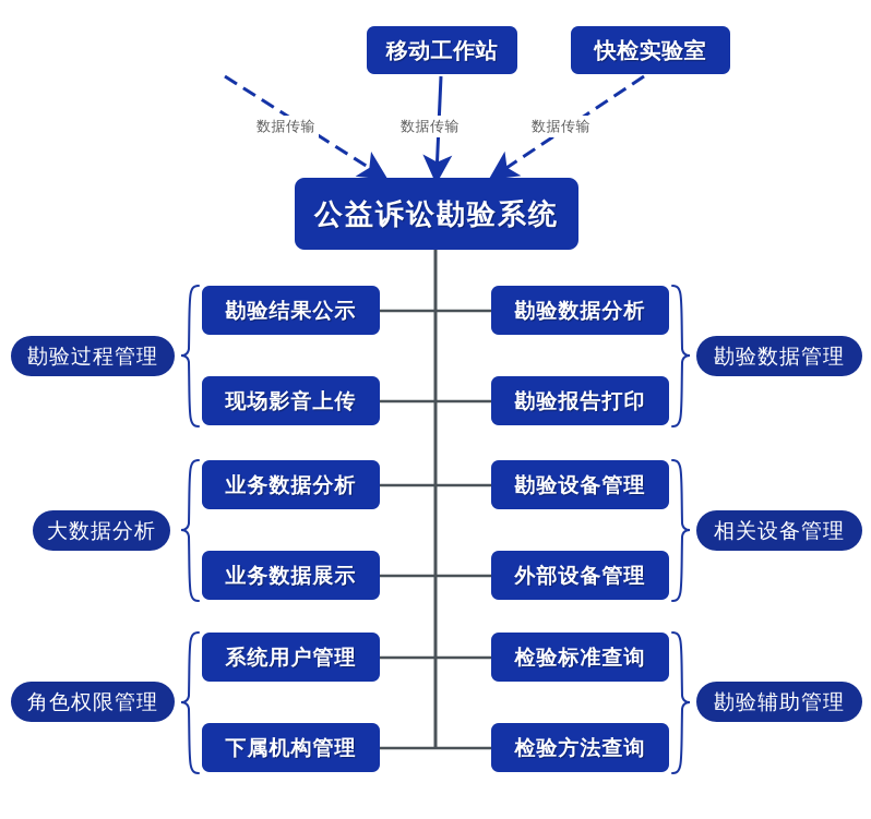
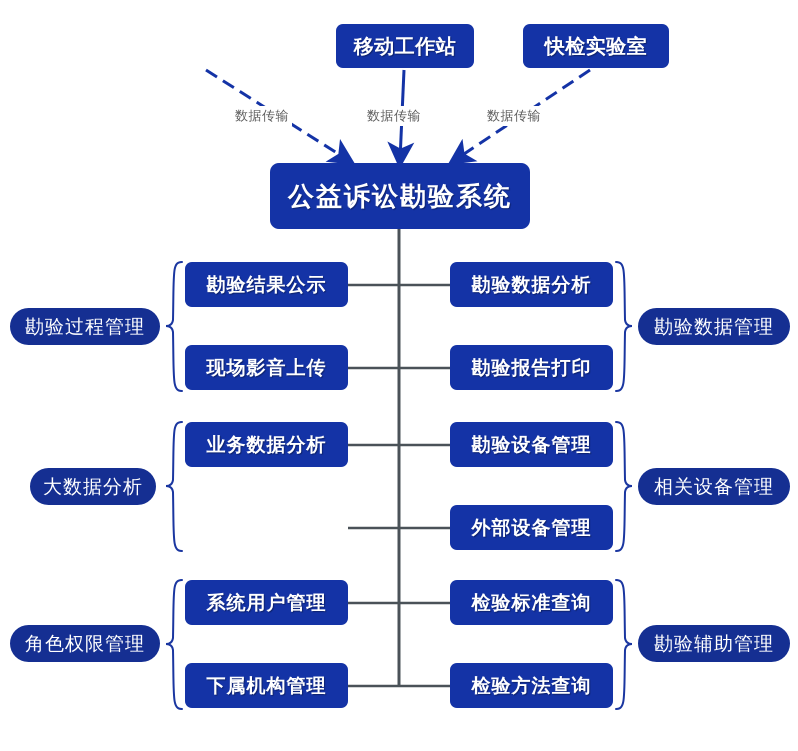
  移动工作站
  快检实验室
  数据传输
  数据传输
  数据传输
  公益诉讼勘验系统
  勘验过程管理
  勘验数据管理
  大数据分析
  相关设备管理
  角色权限管理
  勘验辅助管理
  勘验结果公示
  现场影音上传
  业务数据分析
- 业务数据展示
  系统用户管理
  下属机构管理
  勘验数据分析
  勘验报告打印
  勘验设备管理
  外部设备管理
  检验标准查询
  检验方法查询
